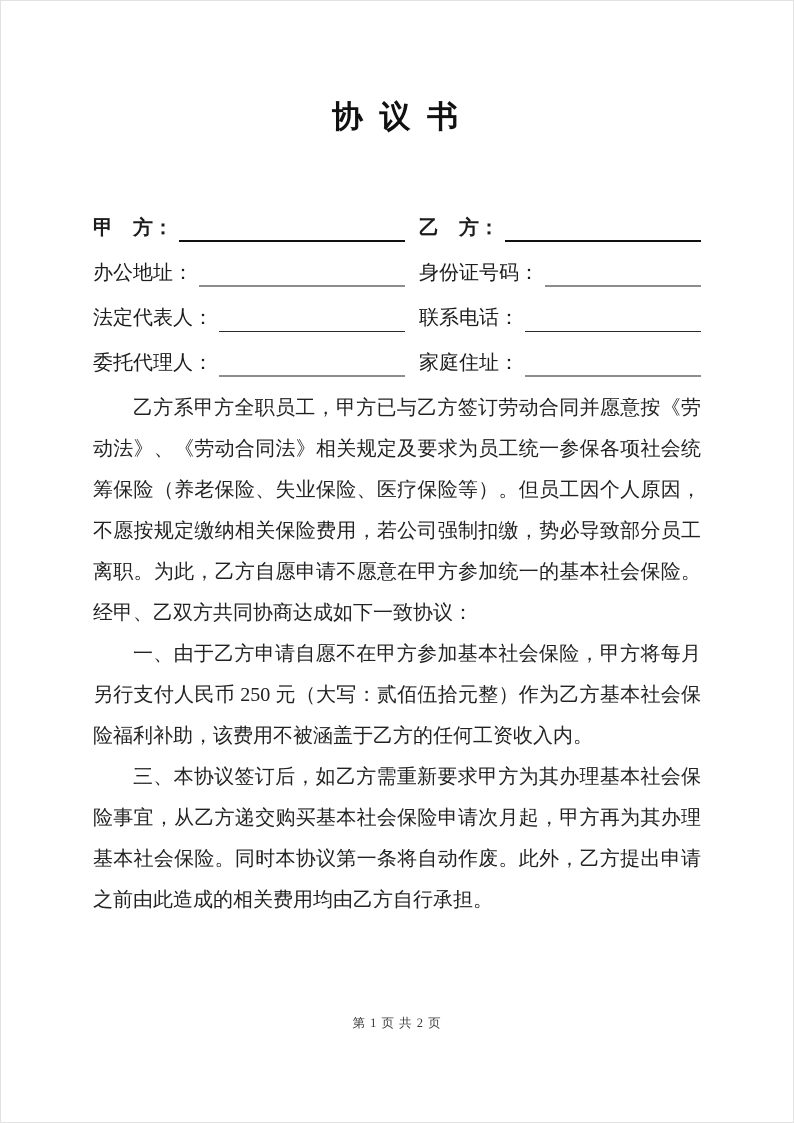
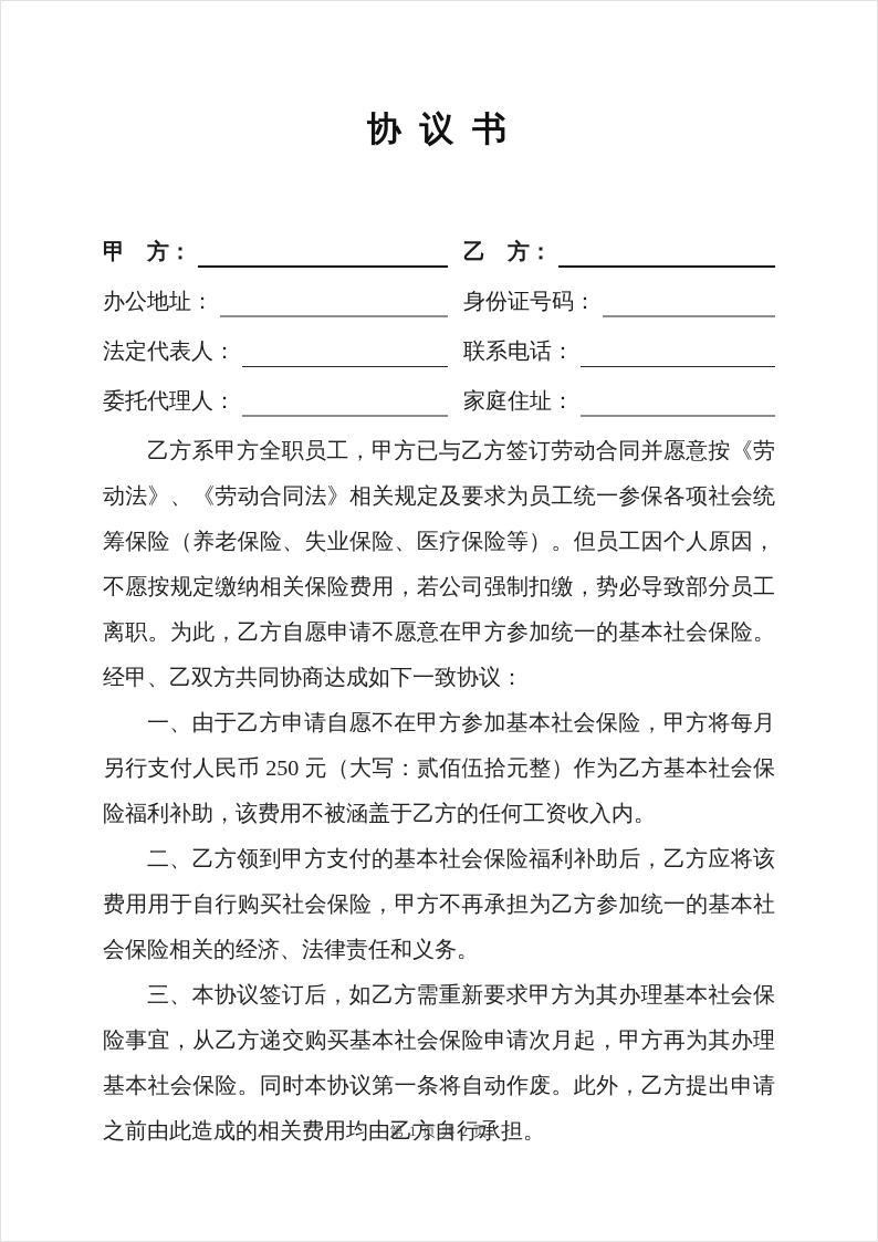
  协 议 书
  甲 方：
  乙 方：
  办公地址：
  身份证号码：
  法定代表人：
  联系电话：
  委托代理人：
  家庭住址：
  乙方系甲方全职员工，甲方已与乙方签订劳动合同并愿意按《劳动法》、《劳动合同法》相关规定及要求为员工统一参保各项社会统筹保险（养老保险、失业保险、医疗保险等）。但员工因个人原因，不愿按规定缴纳相关保险费用，若公司强制扣缴，势必导致部分员工离职。为此，乙方自愿申请不愿意在甲方参加统一的基本社会保险。经甲、乙双方共同协商达成如下一致协议：
  一、由于乙方申请自愿不在甲方参加基本社会保险，甲方将每月另行支付人民币 250 元（大写：贰佰伍拾元整）作为乙方基本社会保险福利补助，该费用不被涵盖于乙方的任何工资收入内。
+ 二、乙方领到甲方支付的基本社会保险福利补助后，乙方应将该费用用于自行购买社会保险，甲方不再承担为乙方参加统一的基本社会保险相关的经济、法律责任和义务。
  三、本协议签订后，如乙方需重新要求甲方为其办理基本社会保险事宜，从乙方递交购买基本社会保险申请次月起，甲方再为其办理基本社会保险。同时本协议第一条将自动作废。此外，乙方提出申请之前由此造成的相关费用均由乙方自行承担。
  第 1 页 共 2 页
